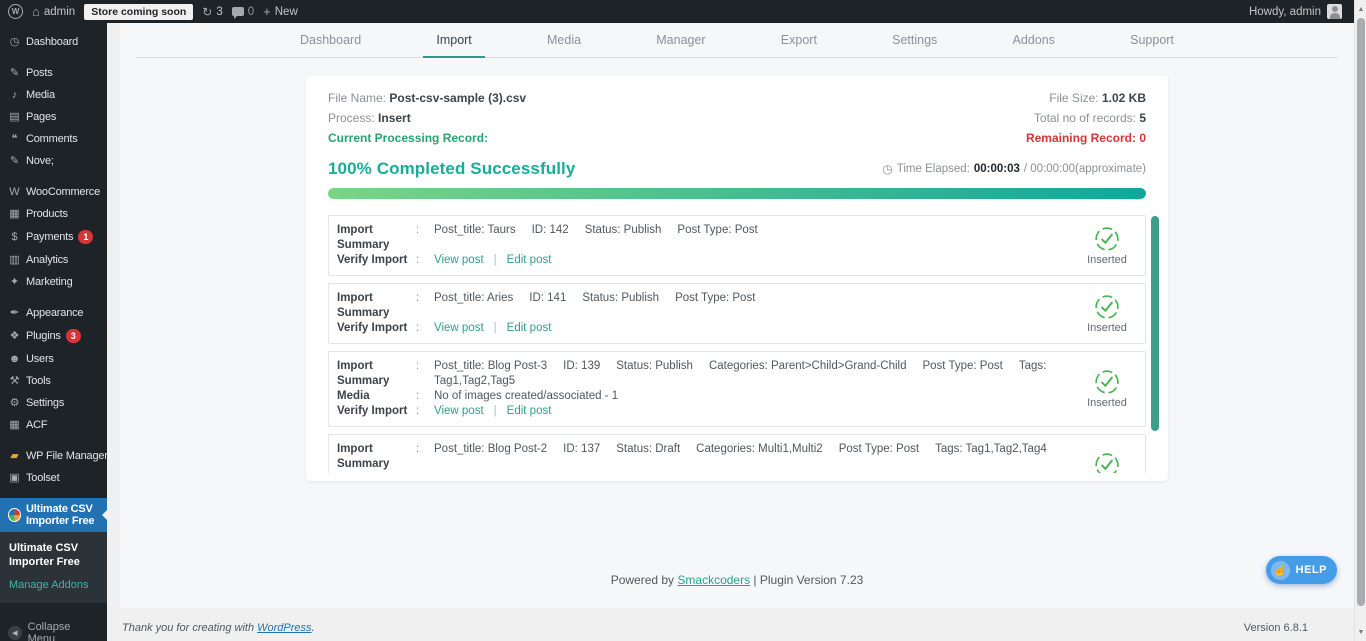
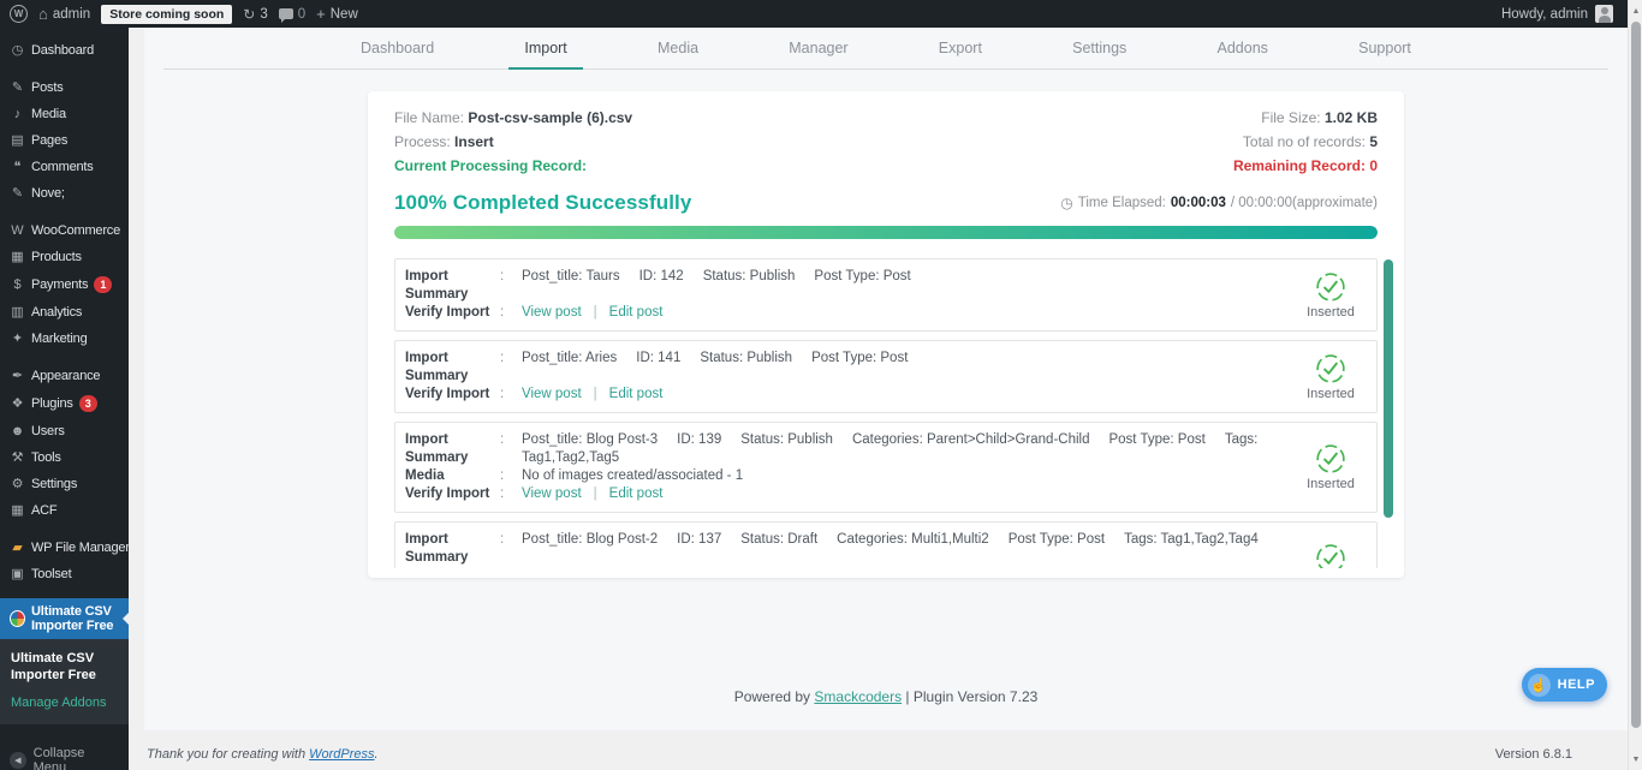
  W
  ⌂
  admin
  Store coming soon
  ↻
  3
  0
  +
  New
  Howdy, admin
  ◷
  Dashboard
  ✎
  Posts
  ♪
  Media
  ▤
  Pages
  ❝
  Comments
  ✎
  Nove;
  W
  WooCommerce
  ▦
  Products
  $
  Payments
  1
  ▥
  Analytics
  ✦
  Marketing
  ✒
  Appearance
  ❖
  Plugins
  3
  ☻
  Users
  ⚒
  Tools
  ⚙
  Settings
  ▦
  ACF
  ▰
  WP File Manager
  ▣
  Toolset
  Ultimate CSV Importer Free
  Ultimate CSV Importer Free
  Manage Addons
  Collapse Menu
  Dashboard
  Import
  Media
  Manager
  Export
  Settings
  Addons
  Support
- File Name: Post-csv-sample (3).csv
+ File Name: Post-csv-sample (6).csv
  Process: Insert
  Current Processing Record:
  File Size: 1.02 KB
  Total no of records: 5
  Remaining Record: 0
  100% Completed Successfully
  ◷
  Time Elapsed:
  00:00:03
  / 00:00:00(approximate)
  Import Summary
  :
  Post_title: Taurs ID: 142 Status: Publish Post Type: Post
  Verify Import
  :
  View post
  |
  Edit post
  Inserted
  Import Summary
  :
  Post_title: Aries ID: 141 Status: Publish Post Type: Post
  Verify Import
  :
  View post
  |
  Edit post
  Inserted
  Import Summary
  :
  Post_title: Blog Post-3 ID: 139 Status: Publish Categories: Parent>Child>Grand-Child Post Type: Post Tags: Tag1,Tag2,Tag5
  Media
  :
  No of images created/associated - 1
  Verify Import
  :
  View post
  |
  Edit post
  Inserted
  Import Summary
  :
  Post_title: Blog Post-2 ID: 137 Status: Draft Categories: Multi1,Multi2 Post Type: Post Tags: Tag1,Tag2,Tag4
  Powered by Smackcoders | Plugin Version 7.23
  ☝
  HELP
  Thank you for creating with WordPress.
  Version 6.8.1
